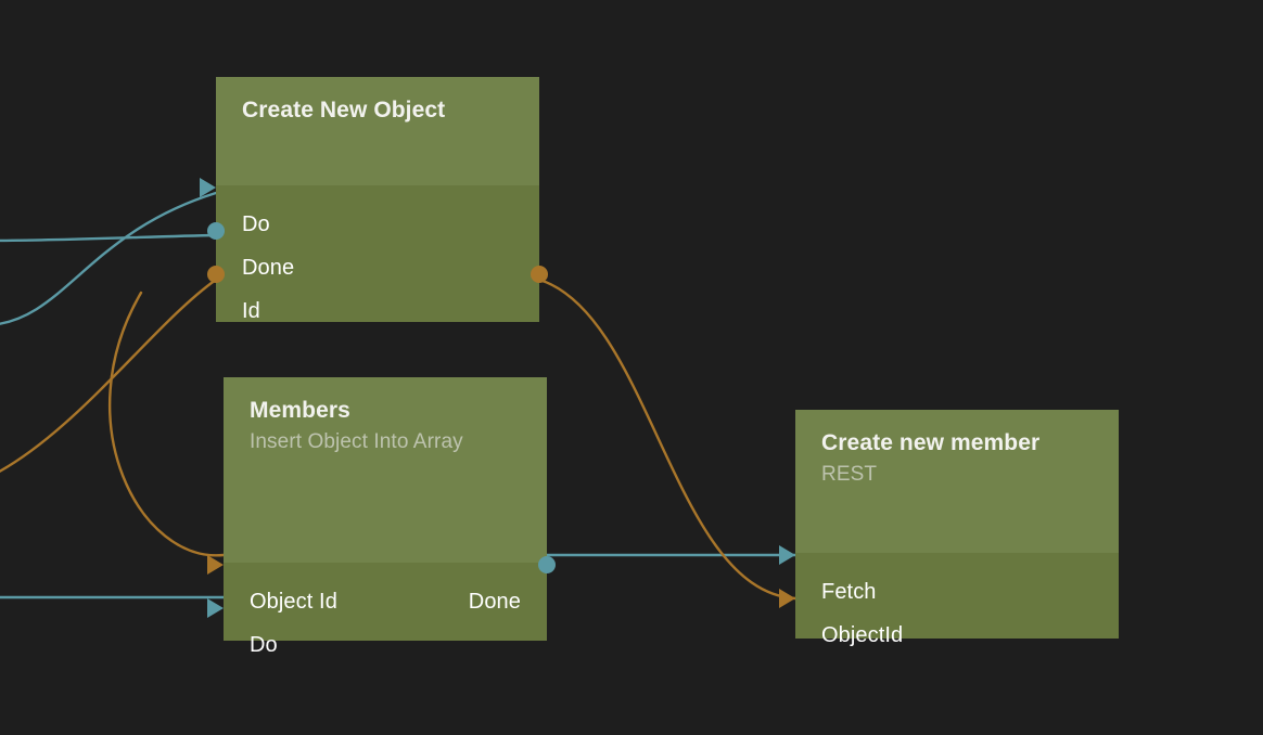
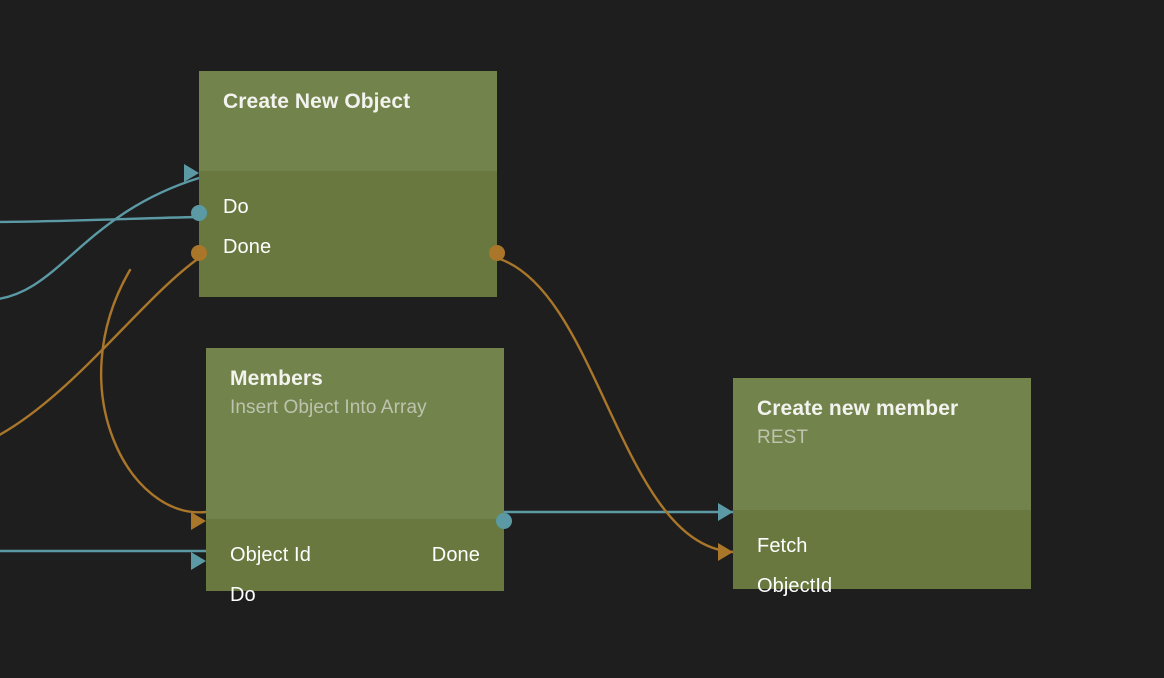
  Create New Object
  Do
  Done
- Id
  Members
  Insert Object Into Array
  Object Id
  Done
  Do
  Create new member
  REST
  Fetch
  ObjectId
